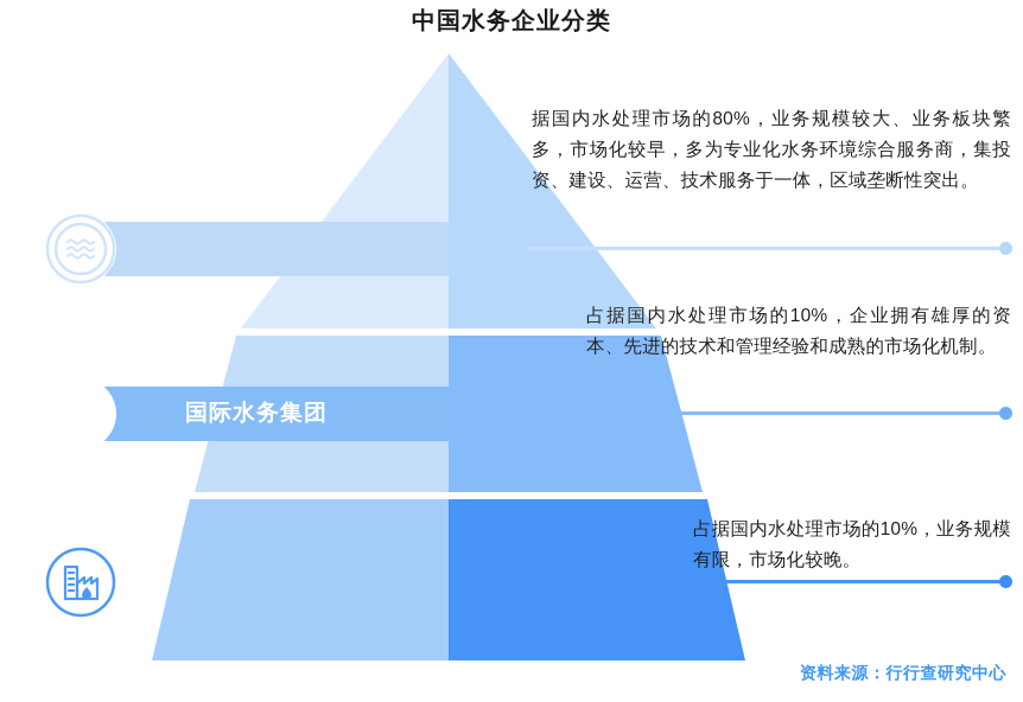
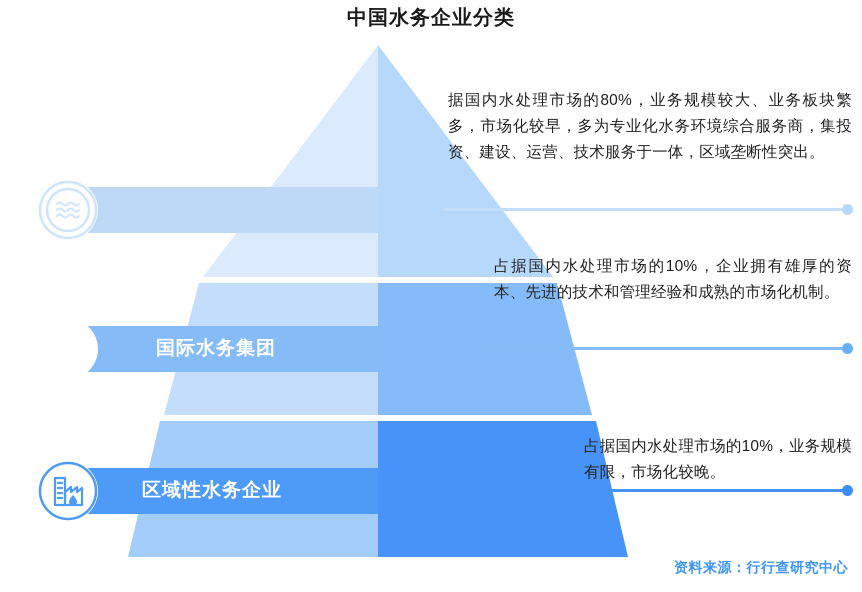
  中国水务企业分类
  据国内水处理市场的80%，业务规模较大、业务板块繁多，市场化较早，多为专业化水务环境综合服务商，集投资、建设、运营、技术服务于一体，区域垄断性突出。
  国际水务集团
  占据国内水处理市场的10%，企业拥有雄厚的资本、先进的技术和管理经验和成熟的市场化机制。
+ 区域性水务企业
  占据国内水处理市场的10%，业务规模有限，市场化较晚。
  资料来源：行行查研究中心
